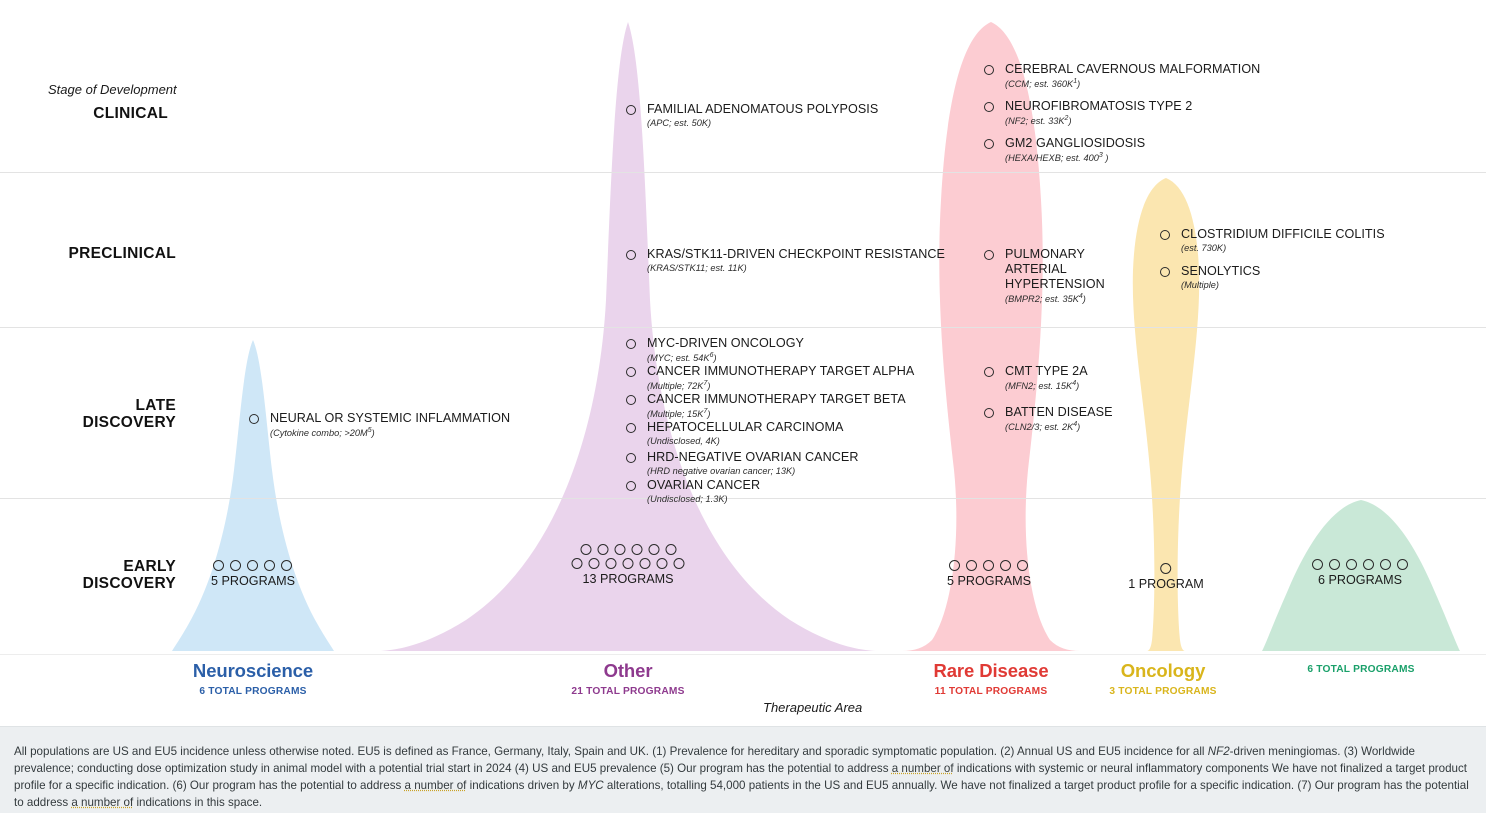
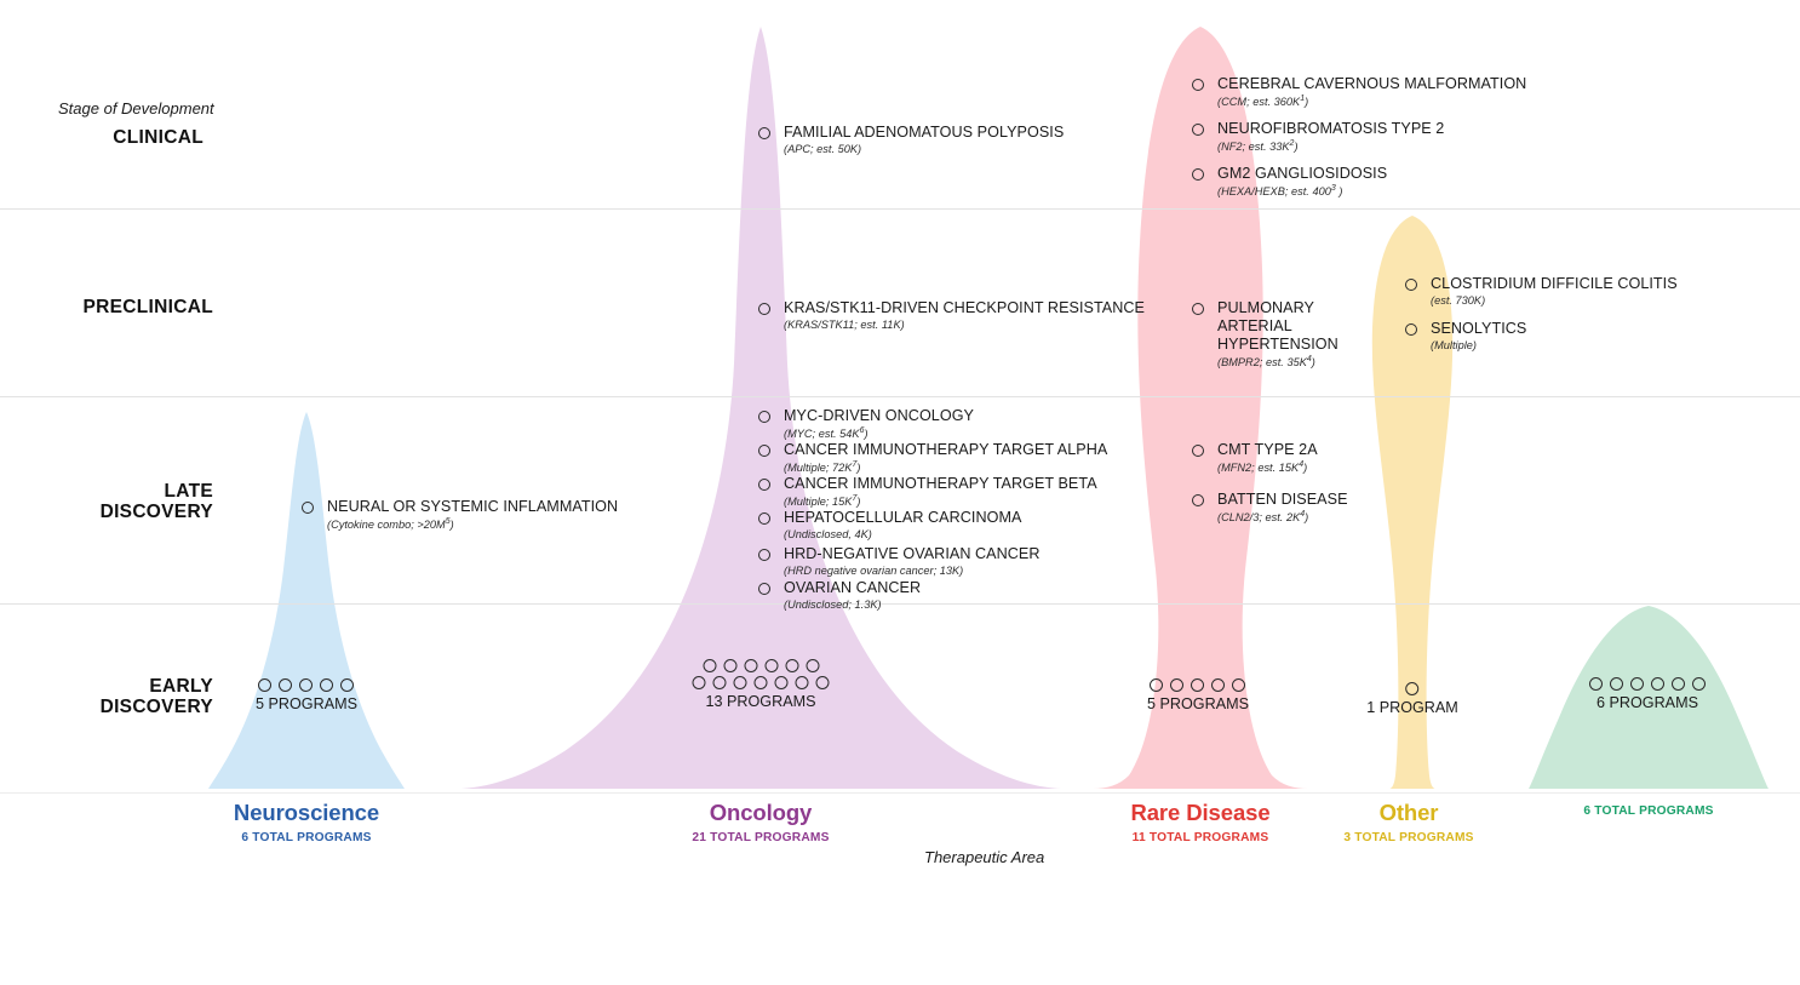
  Stage of Development
  Therapeutic Area
  CLINICAL
  PRECLINICAL
  LATE
  DISCOVERY
  EARLY
  DISCOVERY
  FAMILIAL ADENOMATOUS POLYPOSIS
  (APC; est. 50K)
  CEREBRAL CAVERNOUS MALFORMATION
  (CCM; est. 360K )
  NEUROFIBROMATOSIS TYPE 2
  (NF2; est. 33K )
  GM2 GANGLIOSIDOSIS
  (HEXA/HEXB; est. 400 )
  KRAS/STK11-DRIVEN CHECKPOINT RESISTANCE
  (KRAS/STK11; est. 11K)
  PULMONARY
  ARTERIAL
  HYPERTENSION
  (BMPR2; est. 35K )
  CLOSTRIDIUM DIFFICILE COLITIS
  (est. 730K)
  SENOLYTICS
  (Multiple)
  NEURAL OR SYSTEMIC INFLAMMATION
  (Cytokine combo; >20M )
  MYC-DRIVEN ONCOLOGY
  (MYC; est. 54K )
  CANCER IMMUNOTHERAPY TARGET ALPHA
  (Multiple; 72K )
  CANCER IMMUNOTHERAPY TARGET BETA
  (Multiple; 15K )
  HEPATOCELLULAR CARCINOMA
  (Undisclosed, 4K)
  HRD-NEGATIVE OVARIAN CANCER
  (HRD negative ovarian cancer; 13K)
  OVARIAN CANCER
  (Undisclosed; 1.3K)
  CMT TYPE 2A
  (MFN2; est. 15K )
  BATTEN DISEASE
  (CLN2/3; est. 2K )
  5 PROGRAMS
  13 PROGRAMS
  5 PROGRAMS
  1 PROGRAM
  6 PROGRAMS
  Neuroscience
  6 TOTAL PROGRAMS
- Other
+ Oncology
  21 TOTAL PROGRAMS
  Rare Disease
  11 TOTAL PROGRAMS
- Oncology
+ Other
  3 TOTAL PROGRAMS
  6 TOTAL PROGRAMS
- All populations are US and EU5 incidence unless otherwise noted. EU5 is defined as France, Germany, Italy, Spain and UK. (1) Prevalence for hereditary and sporadic symptomatic population. (2) Annual US and EU5 incidence for all NF2-driven meningiomas. (3) Worldwide prevalence; conducting dose optimization study in animal model with a potential trial start in 2024 (4) US and EU5 prevalence (5) Our program has the potential to address a number of indications with systemic or neural inflammatory components We have not finalized a target product profile for a specific indication. (6) Our program has the potential to address a number of indications driven by MYC alterations, totalling 54,000 patients in the US and EU5 annually. We have not finalized a target product profile for a specific indication. (7) Our program has the potential to address a number of indications in this space.
